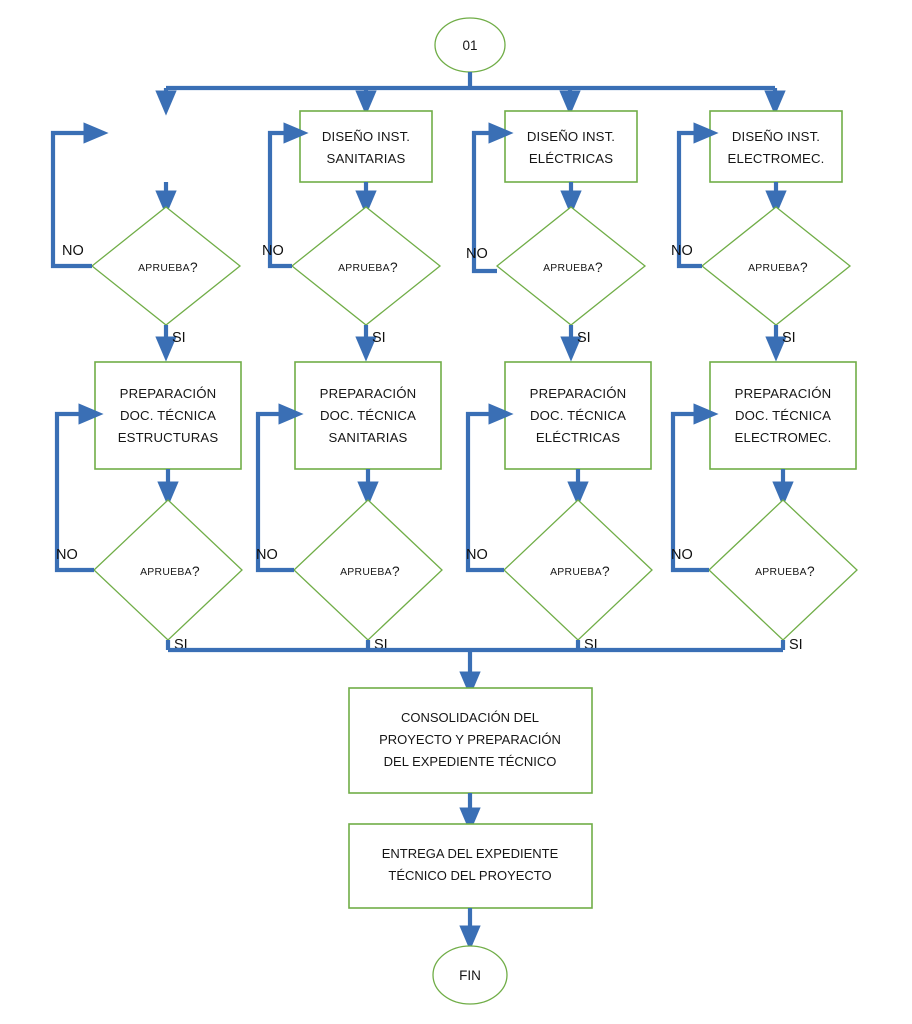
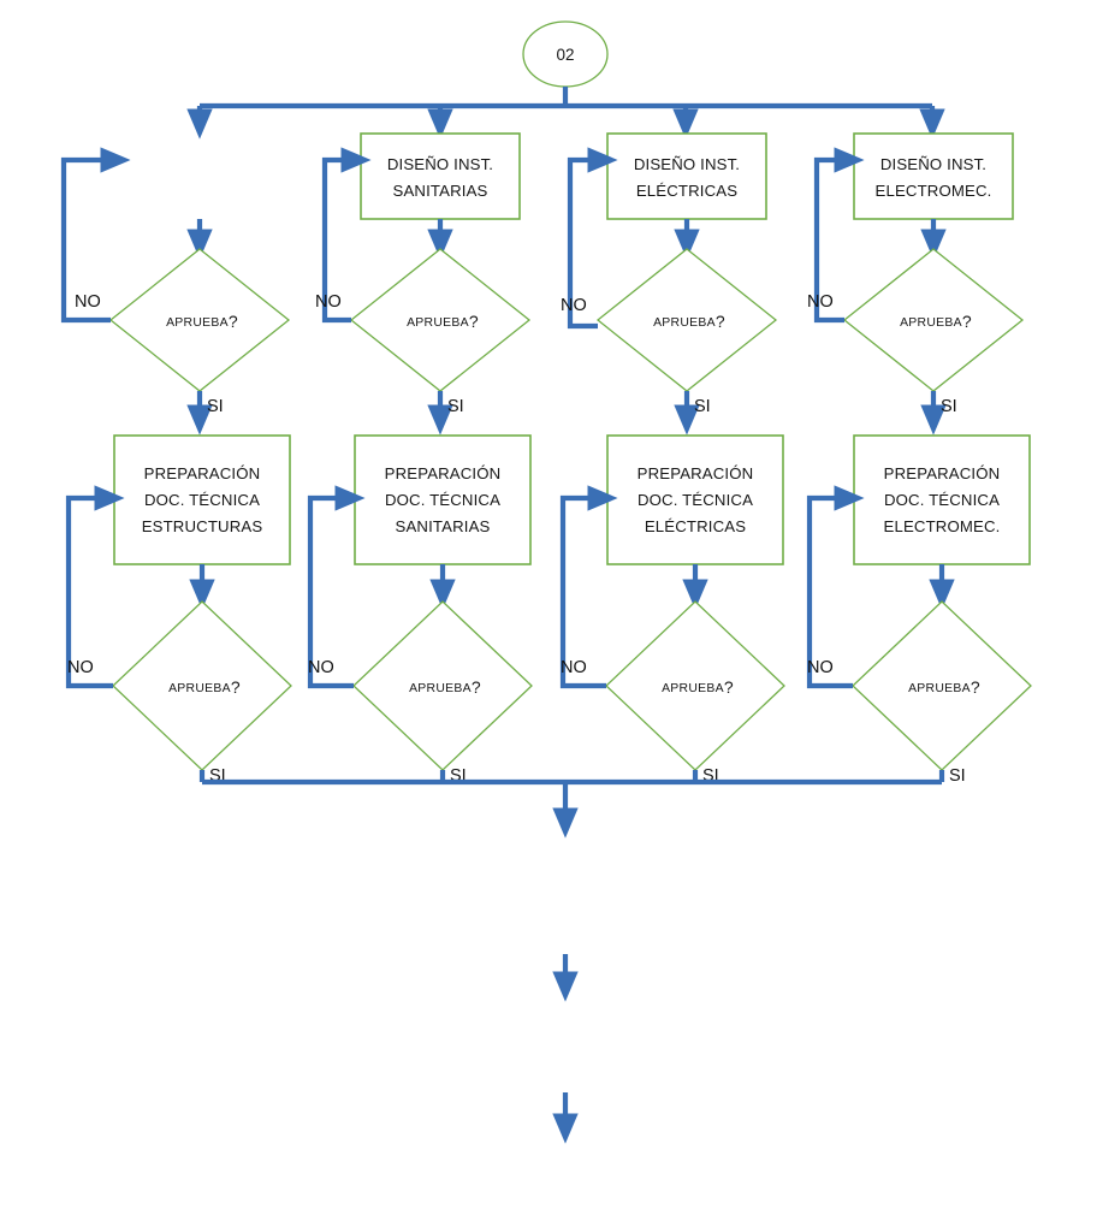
- 01
+ 02
  APRUEBA?
  NO
  SI
  PREPARACIÓN
  DOC. TÉCNICA
  ESTRUCTURAS
  APRUEBA?
  NO
  SI
  DISEÑO INST.
  SANITARIAS
  APRUEBA?
  NO
  SI
  PREPARACIÓN
  DOC. TÉCNICA
  SANITARIAS
  APRUEBA?
  NO
  SI
  DISEÑO INST.
  ELÉCTRICAS
  APRUEBA?
  NO
  SI
  PREPARACIÓN
  DOC. TÉCNICA
  ELÉCTRICAS
  APRUEBA?
  NO
  SI
  DISEÑO INST.
  ELECTROMEC.
  APRUEBA?
  NO
  SI
  PREPARACIÓN
  DOC. TÉCNICA
  ELECTROMEC.
  APRUEBA?
  NO
  SI
- CONSOLIDACIÓN DEL
- PROYECTO Y PREPARACIÓN
- DEL EXPEDIENTE TÉCNICO
- ENTREGA DEL EXPEDIENTE
- TÉCNICO DEL PROYECTO
- FIN
